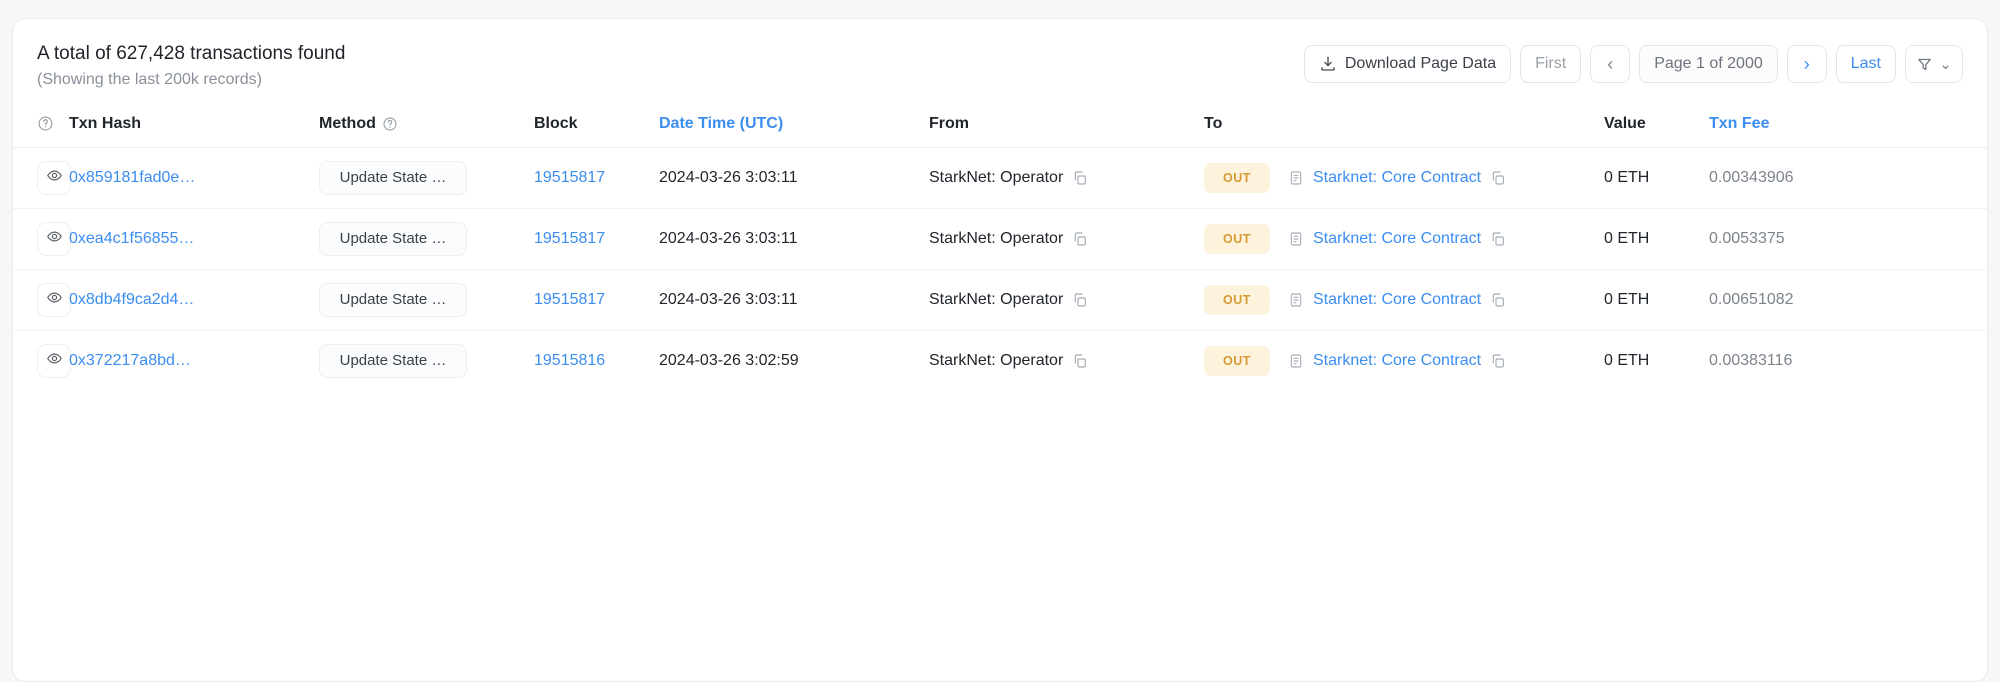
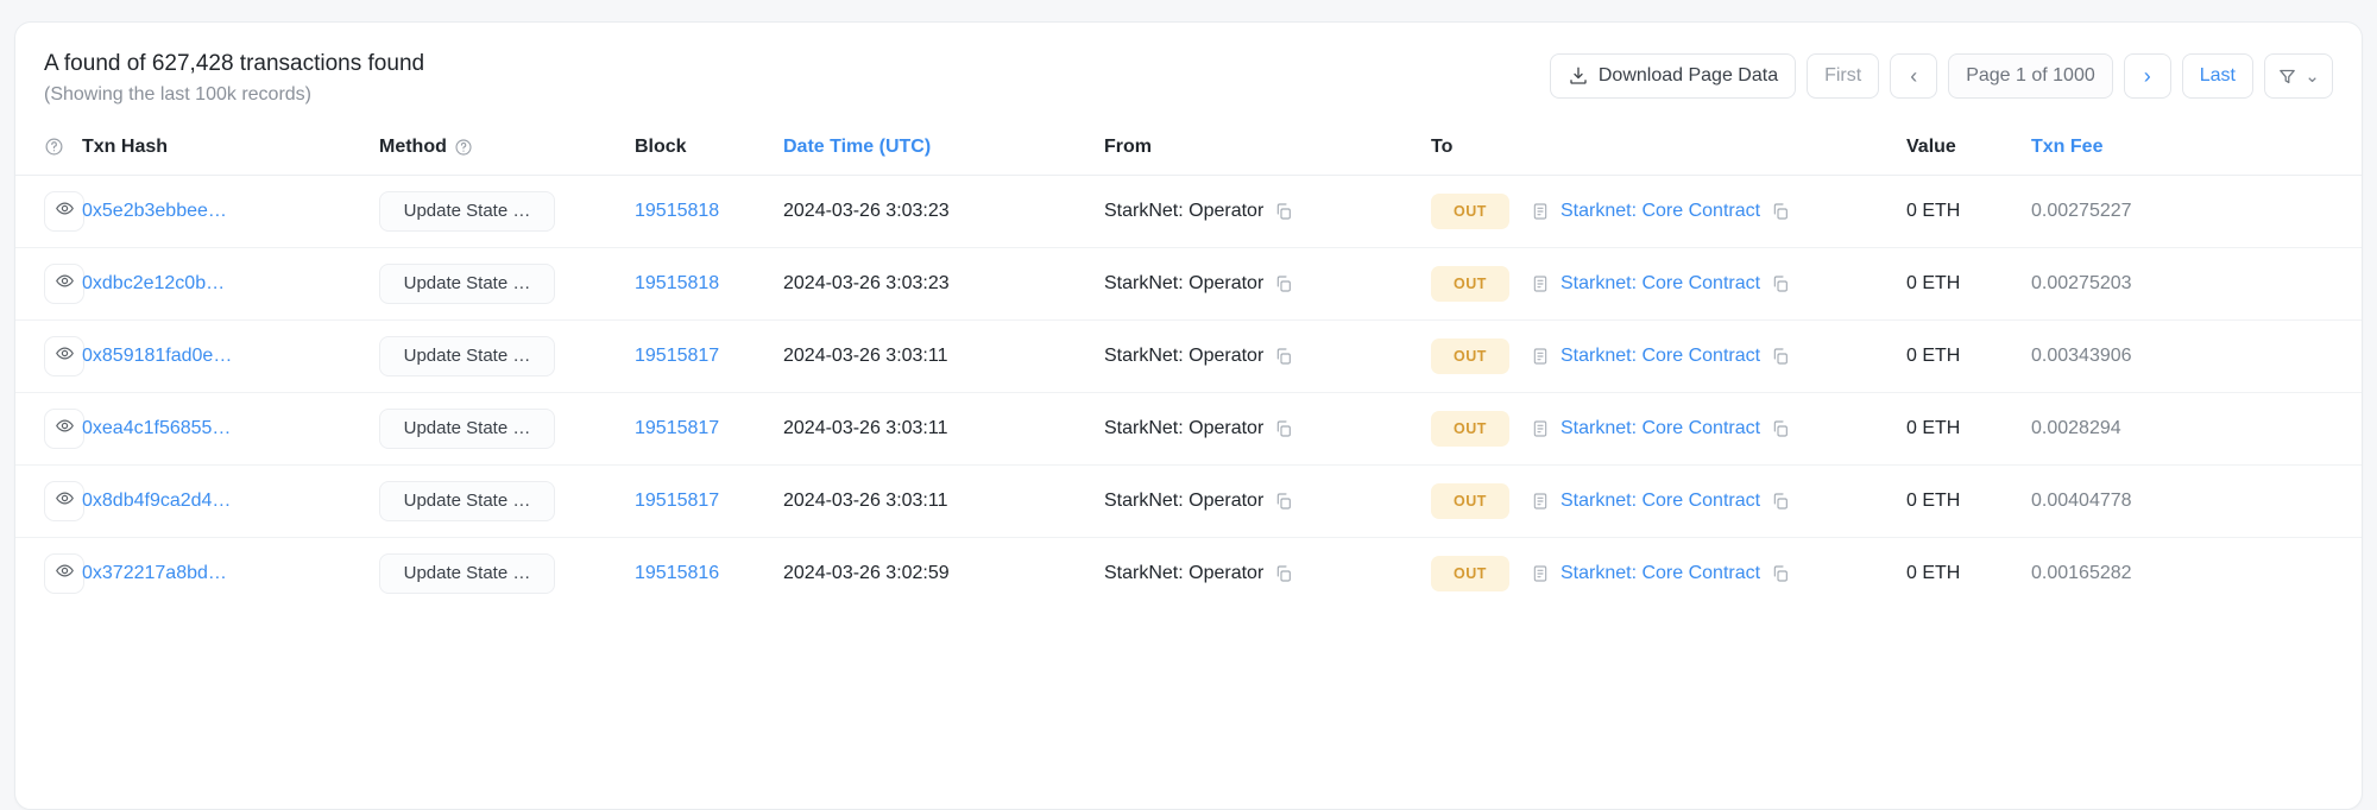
- A total of 627,428 transactions found
+ A found of 627,428 transactions found
- (Showing the last 200k records)
+ (Showing the last 100k records)
  Download Page Data
  First
  ‹
- Page 1 of 2000
+ Page 1 of 1000
  ›
  Last
  ⌄
  	Txn Hash	Method	Block	Date Time (UTC)	From	To	Value	Txn Fee
+ 	0x5e2b3ebbee…	Update State …	19515818	2024-03-26 3:03:23	StarkNet: Operator	OUT Starknet: Core Contract	0 ETH	0.00275227
+ 	0xdbc2e12c0b…	Update State …	19515818	2024-03-26 3:03:23	StarkNet: Operator	OUT Starknet: Core Contract	0 ETH	0.00275203
  	0x859181fad0e…	Update State …	19515817	2024-03-26 3:03:11	StarkNet: Operator	OUT Starknet: Core Contract	0 ETH	0.00343906
- 	0xea4c1f56855…	Update State …	19515817	2024-03-26 3:03:11	StarkNet: Operator	OUT Starknet: Core Contract	0 ETH	0.0053375
+ 	0xea4c1f56855…	Update State …	19515817	2024-03-26 3:03:11	StarkNet: Operator	OUT Starknet: Core Contract	0 ETH	0.0028294
- 	0x8db4f9ca2d4…	Update State …	19515817	2024-03-26 3:03:11	StarkNet: Operator	OUT Starknet: Core Contract	0 ETH	0.00651082
+ 	0x8db4f9ca2d4…	Update State …	19515817	2024-03-26 3:03:11	StarkNet: Operator	OUT Starknet: Core Contract	0 ETH	0.00404778
- 	0x372217a8bd…	Update State …	19515816	2024-03-26 3:02:59	StarkNet: Operator	OUT Starknet: Core Contract	0 ETH	0.00383116
+ 	0x372217a8bd…	Update State …	19515816	2024-03-26 3:02:59	StarkNet: Operator	OUT Starknet: Core Contract	0 ETH	0.00165282
